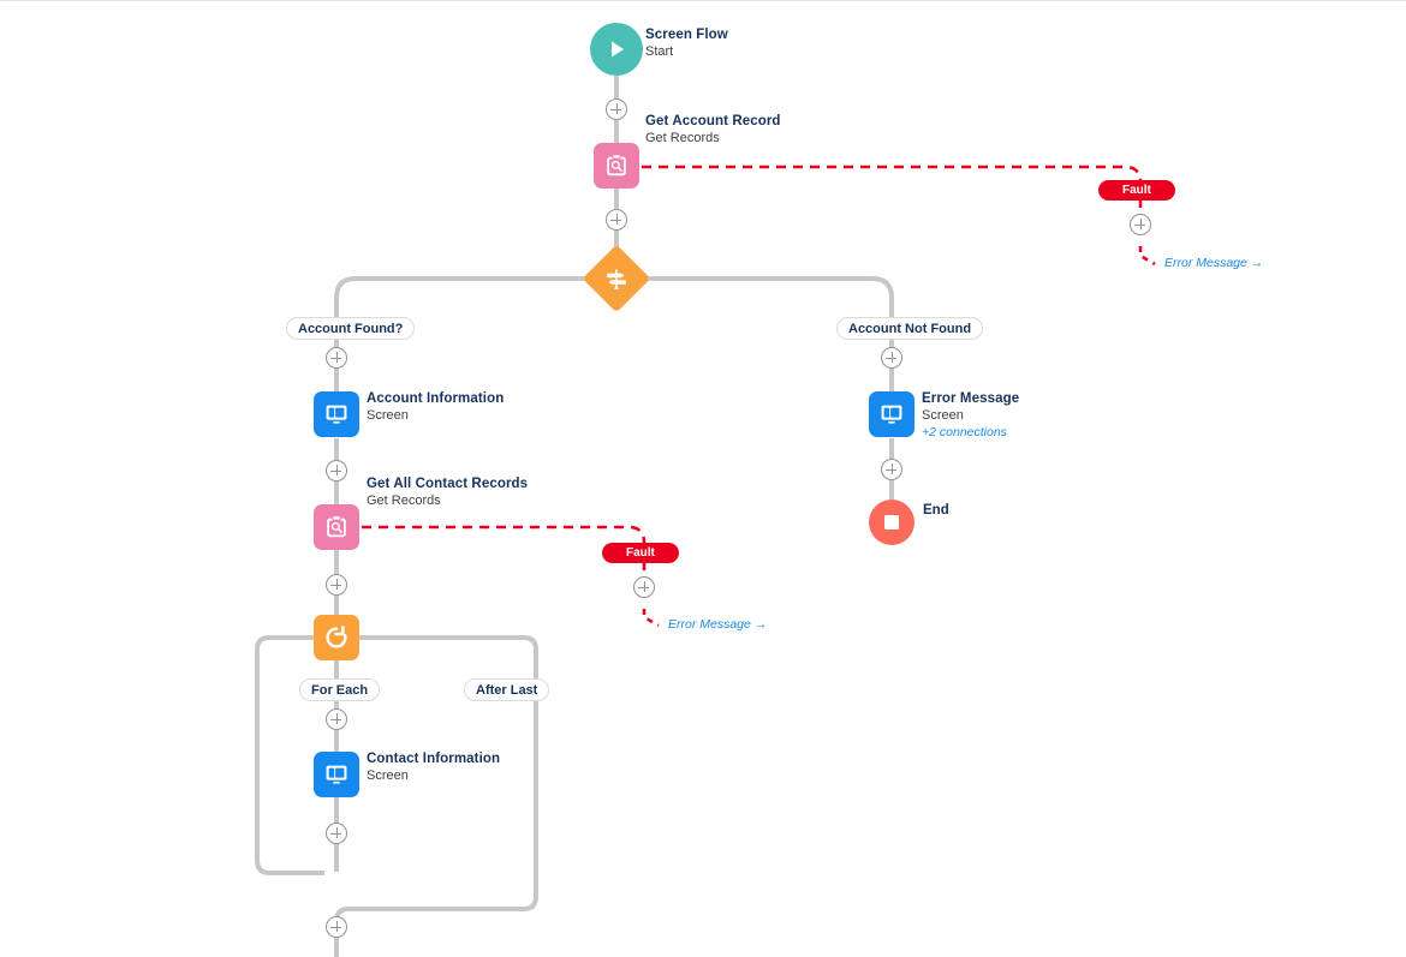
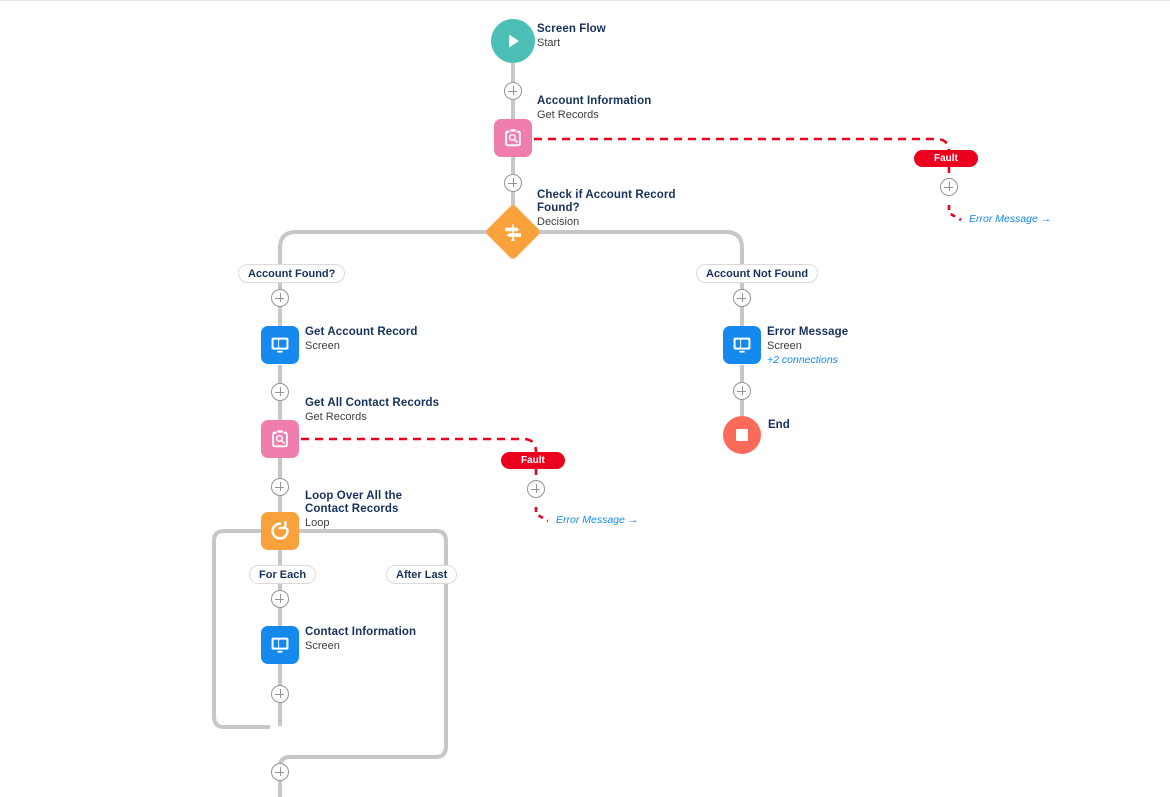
  Screen Flow
  Start
- Get Account Record
+ Account Information
  Get Records
+ Check if Account Record Found?
+ Decision
- Account Information
+ Get Account Record
  Screen
  Error Message
  Screen
  +2 connections
  Get All Contact Records
  Get Records
+ Loop Over All the Contact Records
+ Loop
  Contact Information
  Screen
  End
  Account Found?
  Account Not Found
  For Each
  After Last
  Fault
  Fault
  Error Message →
  Error Message →
